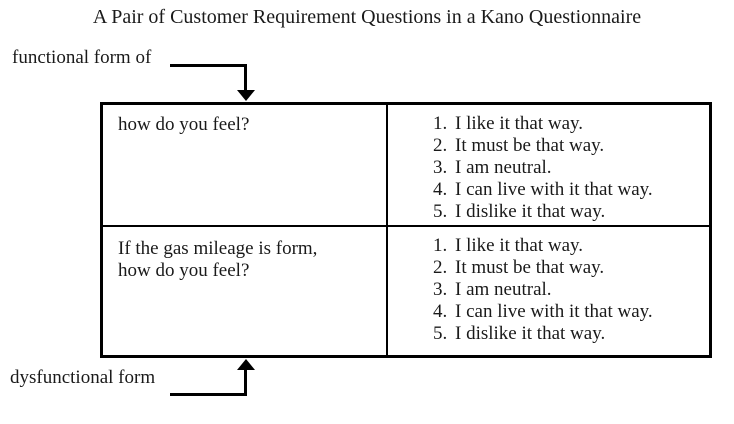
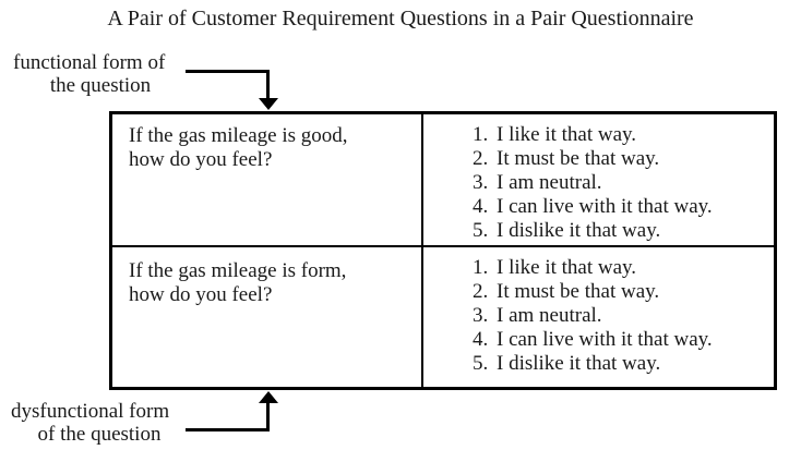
- A Pair of Customer Requirement Questions in a Kano Questionnaire
+ A Pair of Customer Requirement Questions in a Pair Questionnaire
  functional form of
+ the question
+ If the gas mileage is good,
  how do you feel?
  1. I like it that way.
  2. It must be that way.
  3. I am neutral.
  4. I can live with it that way.
  5. I dislike it that way.
  If the gas mileage is form,
  how do you feel?
  1. I like it that way.
  2. It must be that way.
  3. I am neutral.
  4. I can live with it that way.
  5. I dislike it that way.
  dysfunctional form
+ of the question
